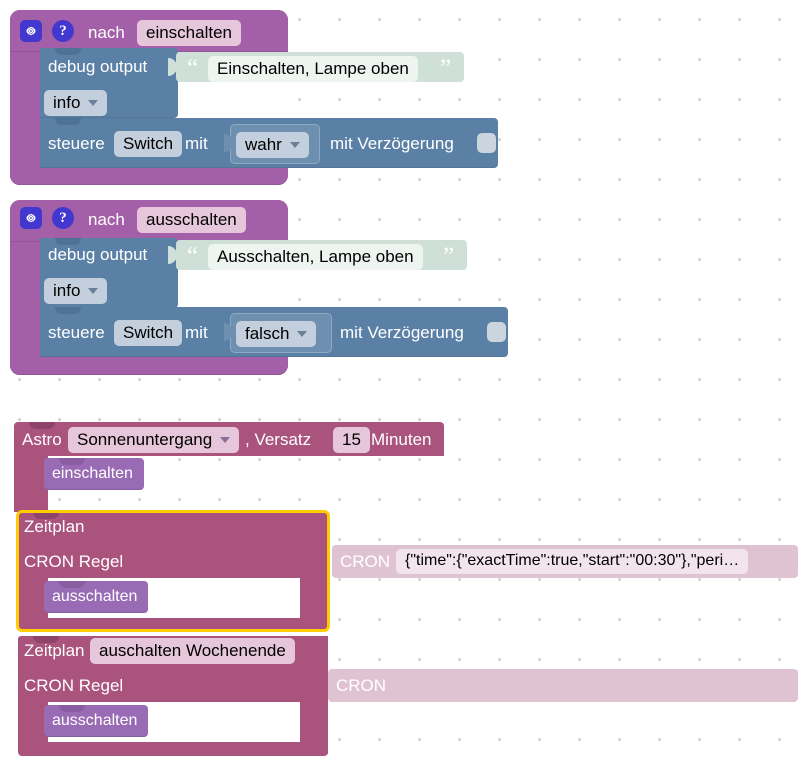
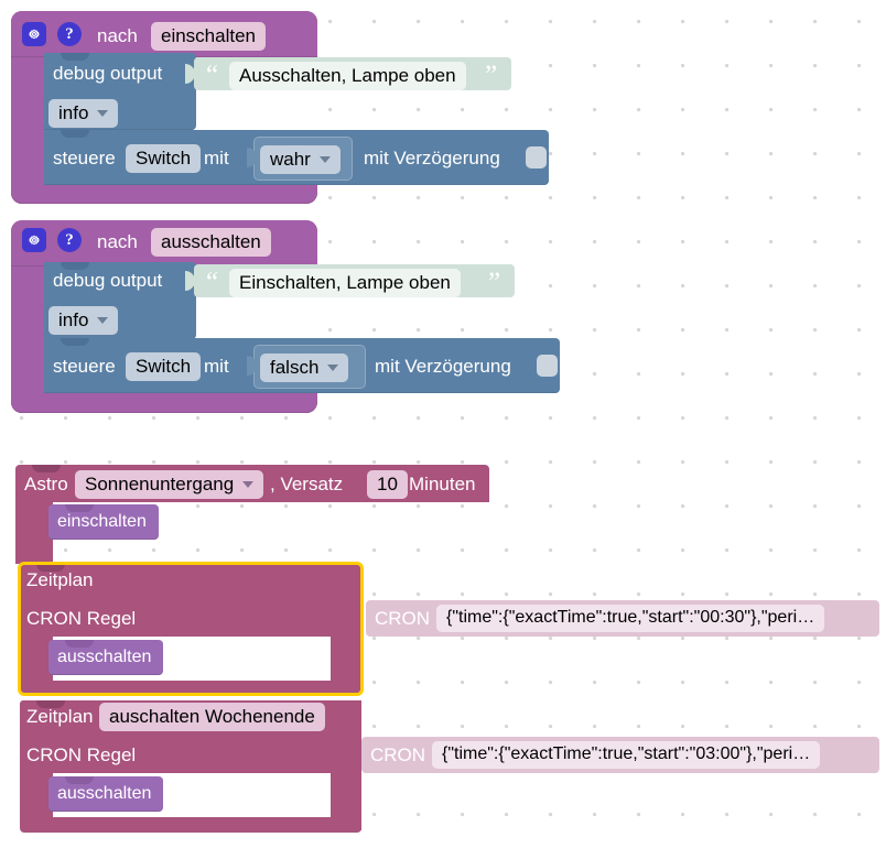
  ?
  nach
  einschalten
  debug output
  info
  “
- Einschalten, Lampe oben
+ Ausschalten, Lampe oben
  ”
  steuere
  Switch
  mit
  wahr
  mit Verzögerung
  ?
  nach
  ausschalten
  debug output
  info
  “
- Ausschalten, Lampe oben
+ Einschalten, Lampe oben
  ”
  steuere
  Switch
  mit
  falsch
  mit Verzögerung
  Astro
  Sonnenuntergang
  , Versatz
- 15
+ 10
  Minuten
  einschalten
  Zeitplan
  CRON Regel
  CRON
  {"time":{"exactTime":true,"start":"00:30"},"peri…
  ausschalten
  Zeitplan
  auschalten Wochenende
  CRON Regel
  CRON
+ {"time":{"exactTime":true,"start":"03:00"},"peri…
  ausschalten
